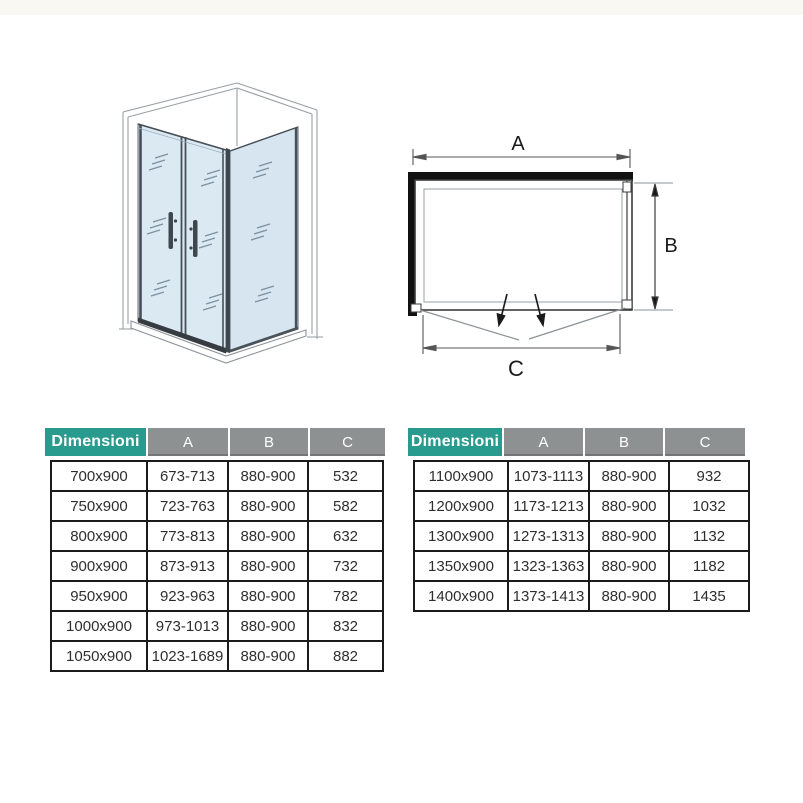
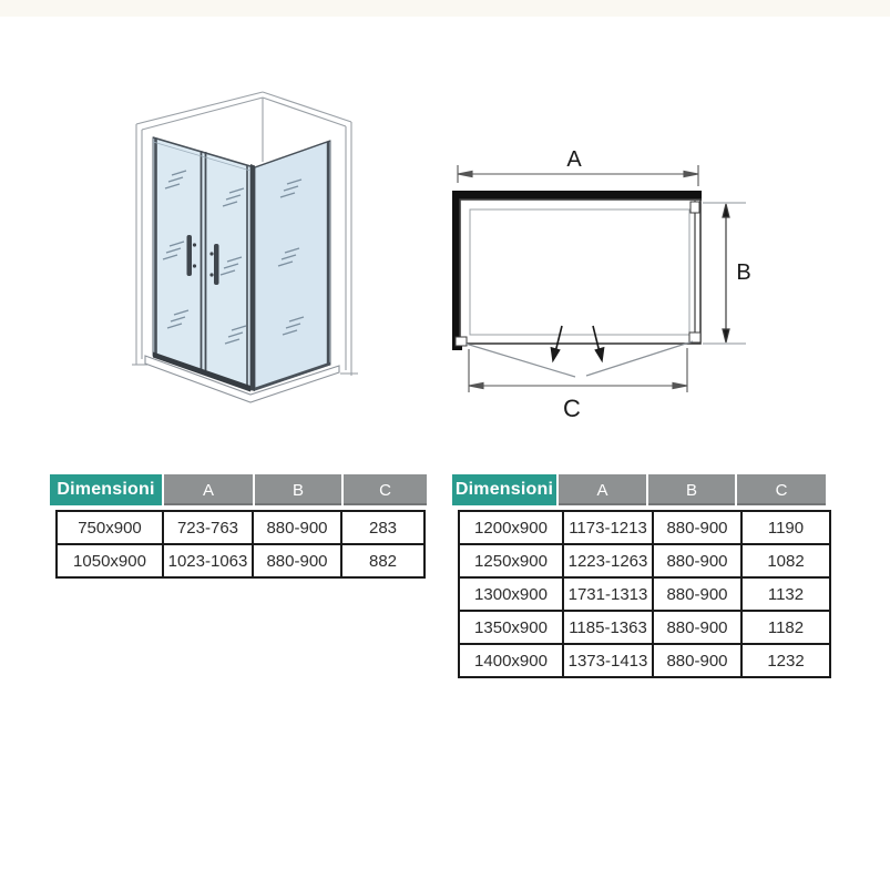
  A
  B
  C
  Dimensioni
  A
  B
  C
- 700x900	673-713	880-900	532
- 750x900	723-763	880-900	582
+ 750x900	723-763	880-900	283
- 800x900	773-813	880-900	632
- 900x900	873-913	880-900	732
- 950x900	923-963	880-900	782
- 1000x900	973-1013	880-900	832
- 1050x900	1023-1689	880-900	882
+ 1050x900	1023-1063	880-900	882
  Dimensioni
  A
  B
  C
- 1100x900	1073-1113	880-900	932
- 1200x900	1173-1213	880-900	1032
+ 1200x900	1173-1213	880-900	1190
+ 1250x900	1223-1263	880-900	1082
- 1300x900	1273-1313	880-900	1132
+ 1300x900	1731-1313	880-900	1132
- 1350x900	1323-1363	880-900	1182
+ 1350x900	1185-1363	880-900	1182
- 1400x900	1373-1413	880-900	1435
+ 1400x900	1373-1413	880-900	1232
